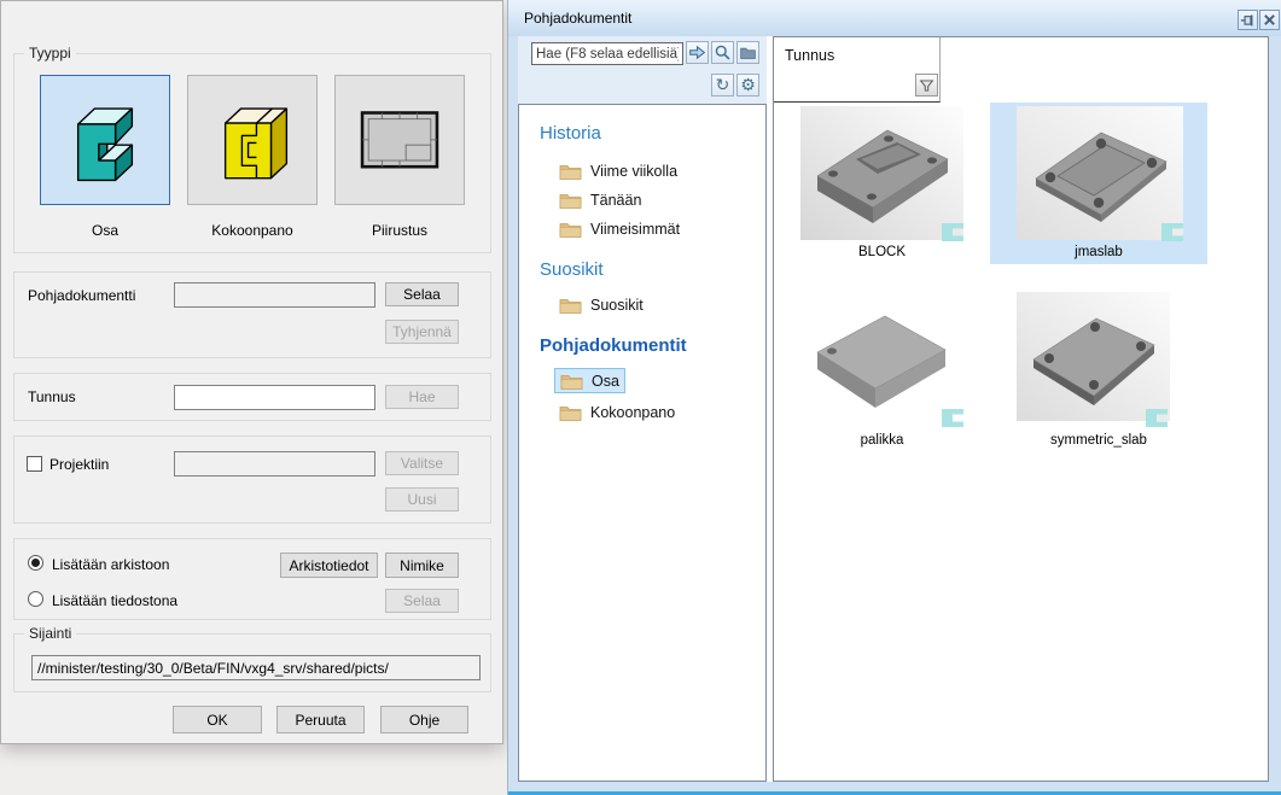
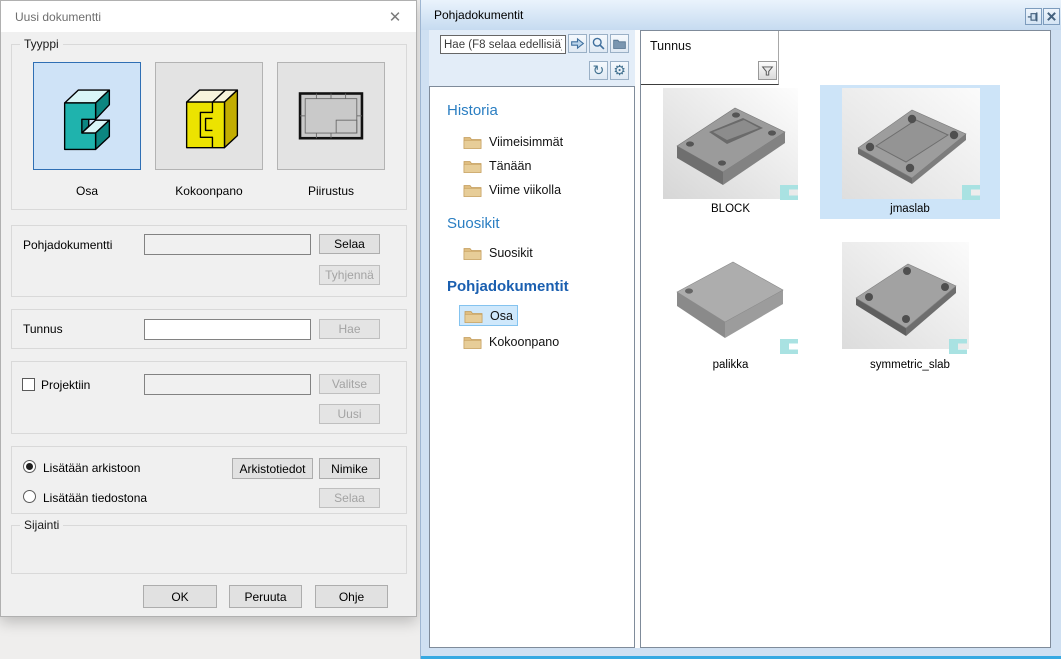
+ Uusi dokumentti
+ ✕
  Tyyppi
  Osa
  Kokoonpano
  Piirustus
  Pohjadokumentti
  Selaa
  Tyhjennä
  Tunnus
  Hae
  Projektiin
  Valitse
  Uusi
  Lisätään arkistoon
  Arkistotiedot
  Nimike
  Lisätään tiedostona
  Selaa
  Sijainti
- //minister/testing/30_0/Beta/FIN/vxg4_srv/shared/picts/
  OK
  Peruuta
  Ohje
  Pohjadokumentit
  Hae (F8 selaa edellisiä
  ↻
  ⚙
  Historia
- Viime viikolla
+ Viimeisimmät
  Tänään
- Viimeisimmät
+ Viime viikolla
  Suosikit
  Suosikit
  Pohjadokumentit
  Osa
  Kokoonpano
  Tunnus
  BLOCK
  jmaslab
  palikka
  symmetric_slab
